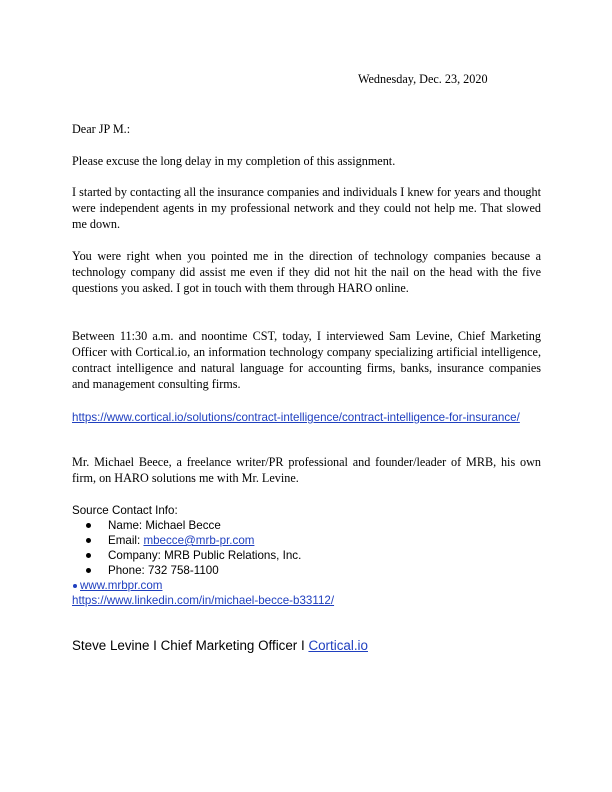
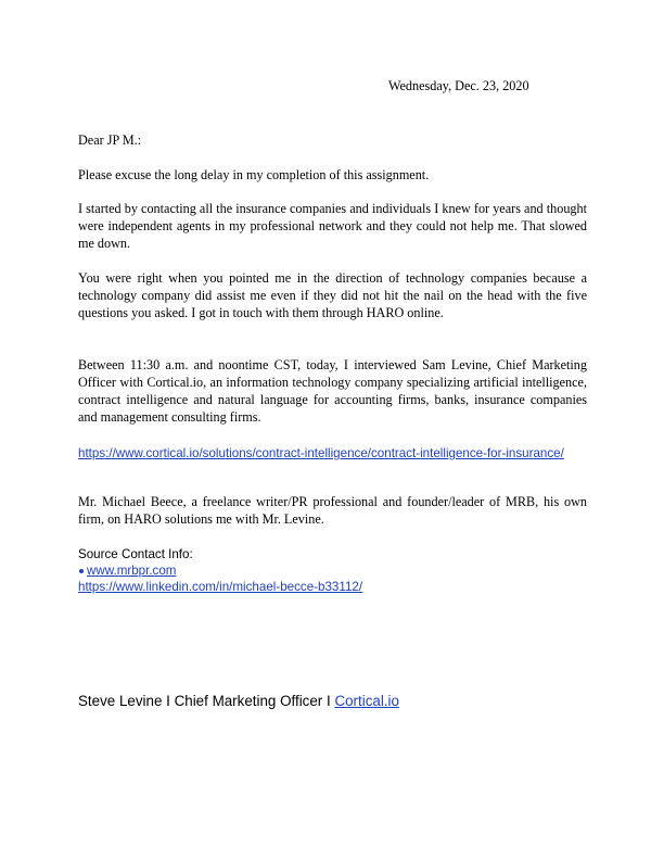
  Wednesday, Dec. 23, 2020
  Dear JP M.:
  Please excuse the long delay in my completion of this assignment.
  I started by contacting all the insurance companies and individuals I knew for years and thought were independent agents in my professional network and they could not help me. That slowed me down.
  You were right when you pointed me in the direction of technology companies because a technology company did assist me even if they did not hit the nail on the head with the five questions you asked. I got in touch with them through HARO online.
  Between 11:30 a.m. and noontime CST, today, I interviewed Sam Levine, Chief Marketing Officer with Cortical.io, an information technology company specializing artificial intelligence, contract intelligence and natural language for accounting firms, banks, insurance companies and management consulting firms.
  https://www.cortical.io/solutions/contract-intelligence/contract-intelligence-for-insurance/
  Mr. Michael Beece, a freelance writer/PR professional and founder/leader of MRB, his own firm, on HARO solutions me with Mr. Levine.
  Source Contact Info:
- Name: Michael Becce
- Email: mbecce@mrb-pr.com
- Company: MRB Public Relations, Inc.
- Phone: 732 758-1100
  www.mrbpr.com
  https://www.linkedin.com/in/michael-becce-b33112/
  Steve Levine I Chief Marketing Officer I Cortical.io
